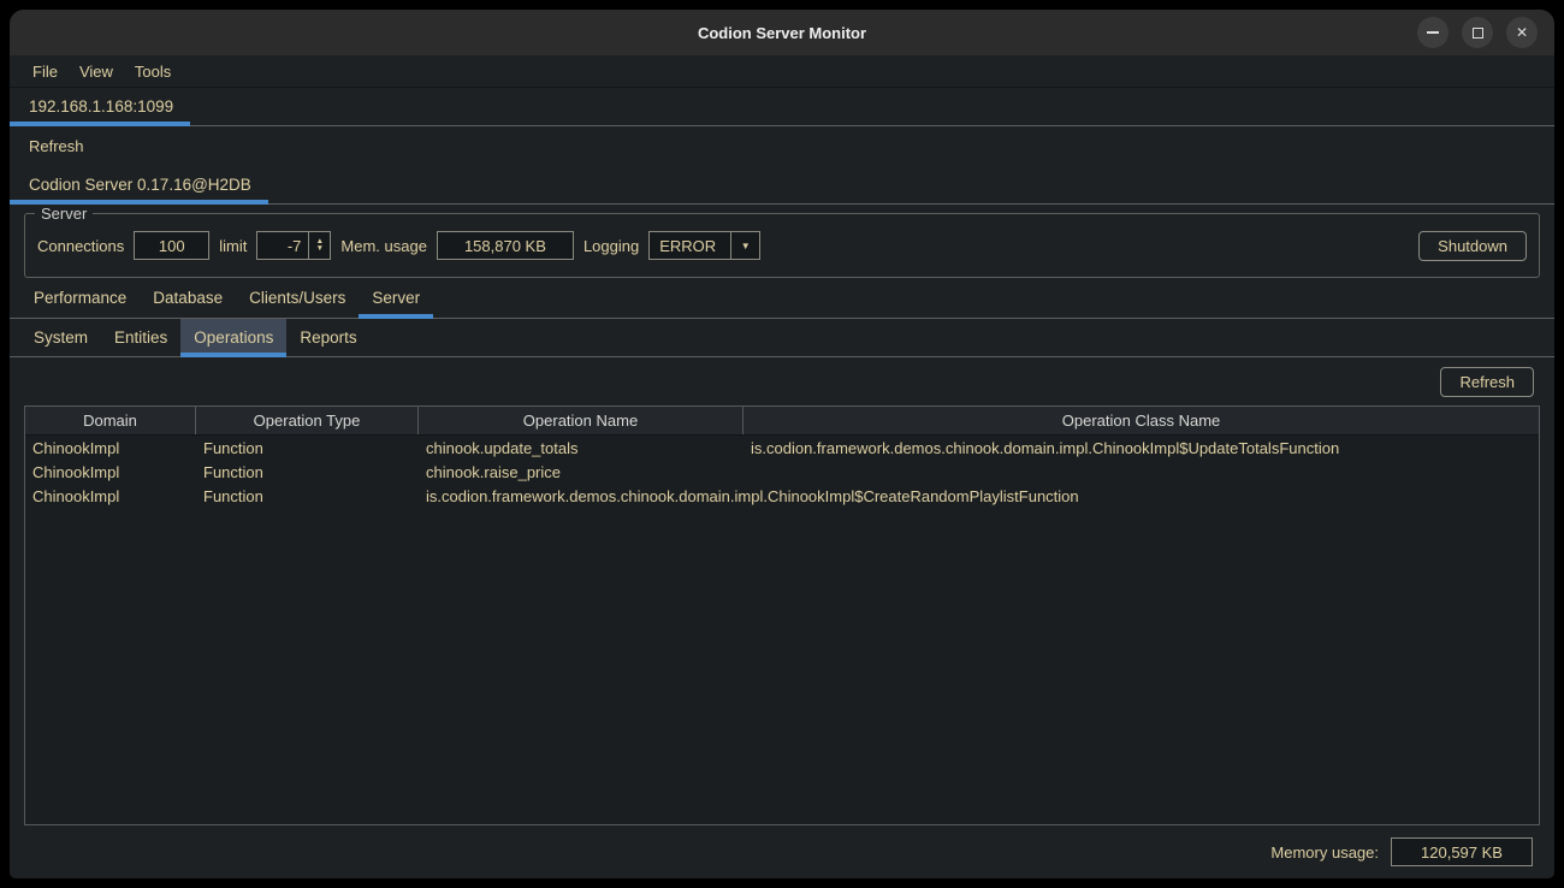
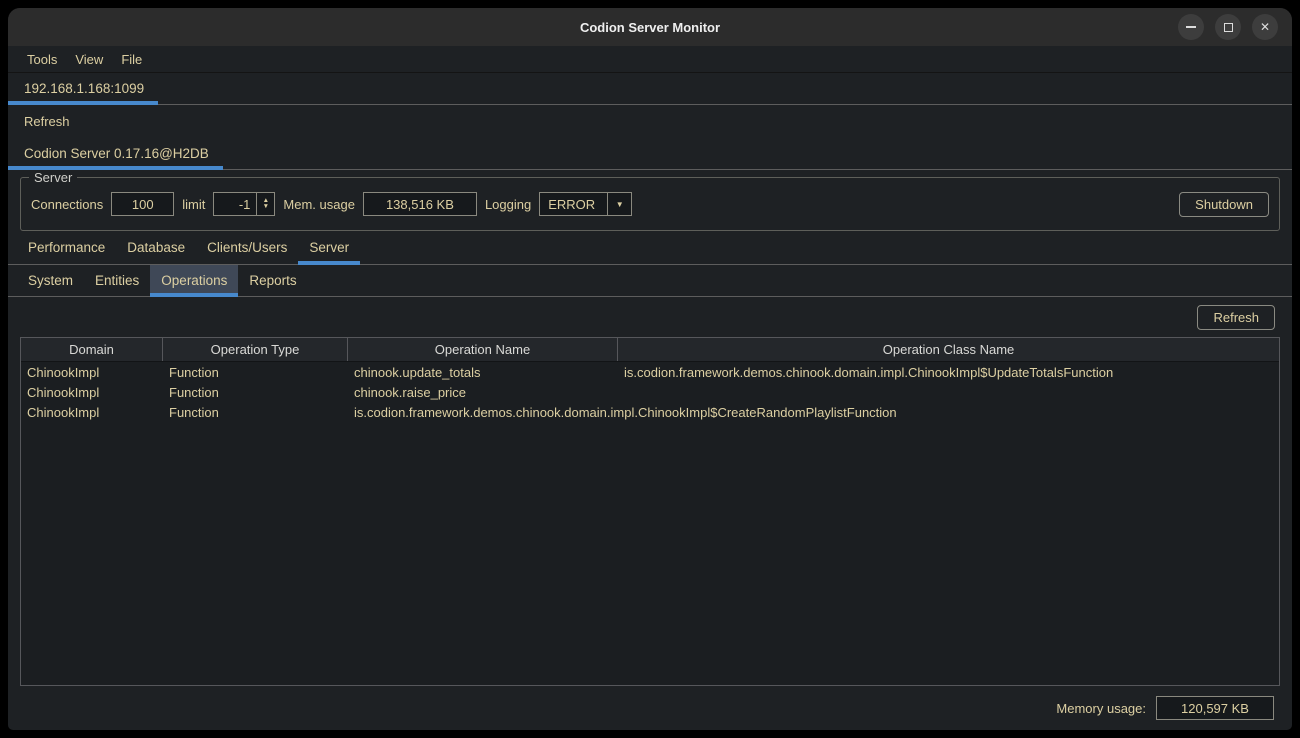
  Codion Server Monitor
  ✕
- File
+ Tools
  View
- Tools
+ File
  192.168.1.168:1099
  Refresh
  Codion Server 0.17.16@H2DB
  Server
  Connections
  100
  limit
- -7
+ -1
  Mem. usage
- 158,870 KB
+ 138,516 KB
  Logging
  ERROR
  ▼
  Shutdown
  Performance
  Database
  Clients/Users
  Server
  System
  Entities
  Operations
  Reports
  Refresh
  Domain
  Operation Type
  Operation Name
  Operation Class Name
  ChinookImpl
  Function
  chinook.update_totals
  is.codion.framework.demos.chinook.domain.impl.ChinookImpl$UpdateTotalsFunction
  ChinookImpl
  Function
  chinook.raise_price
  ChinookImpl
  Function
  is.codion.framework.demos.chinook.domain.impl.ChinookImpl$CreateRandomPlaylistFunction
  Memory usage:
  120,597 KB
